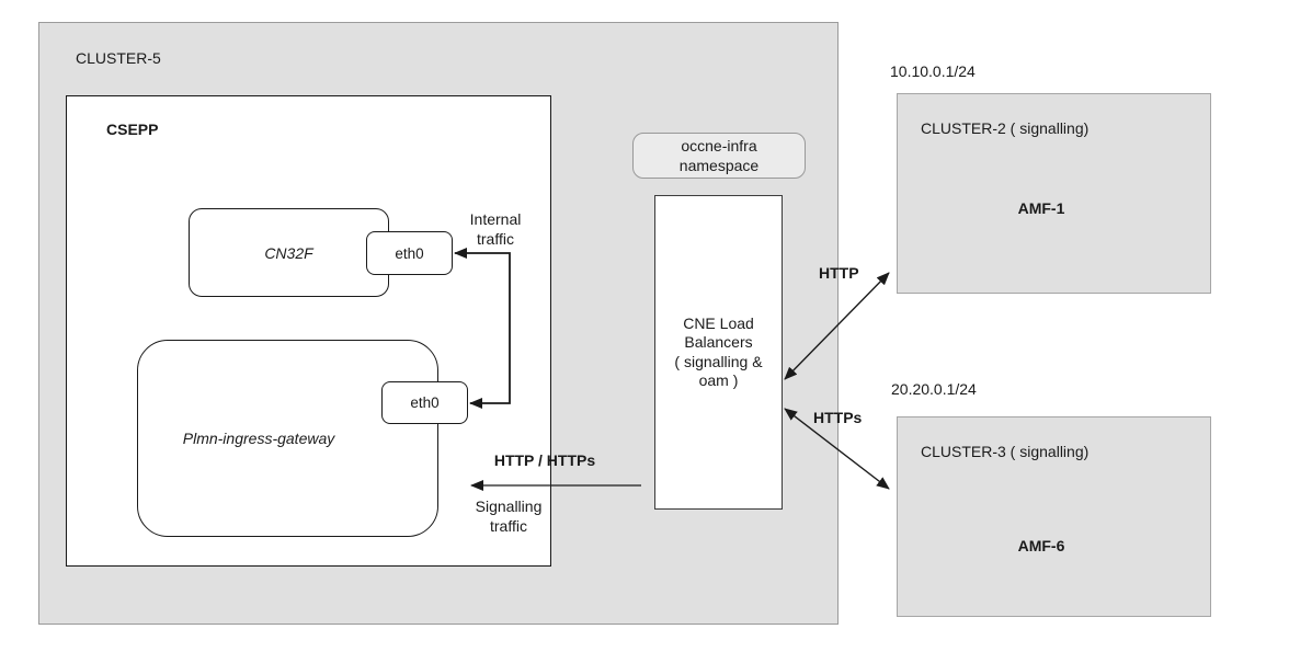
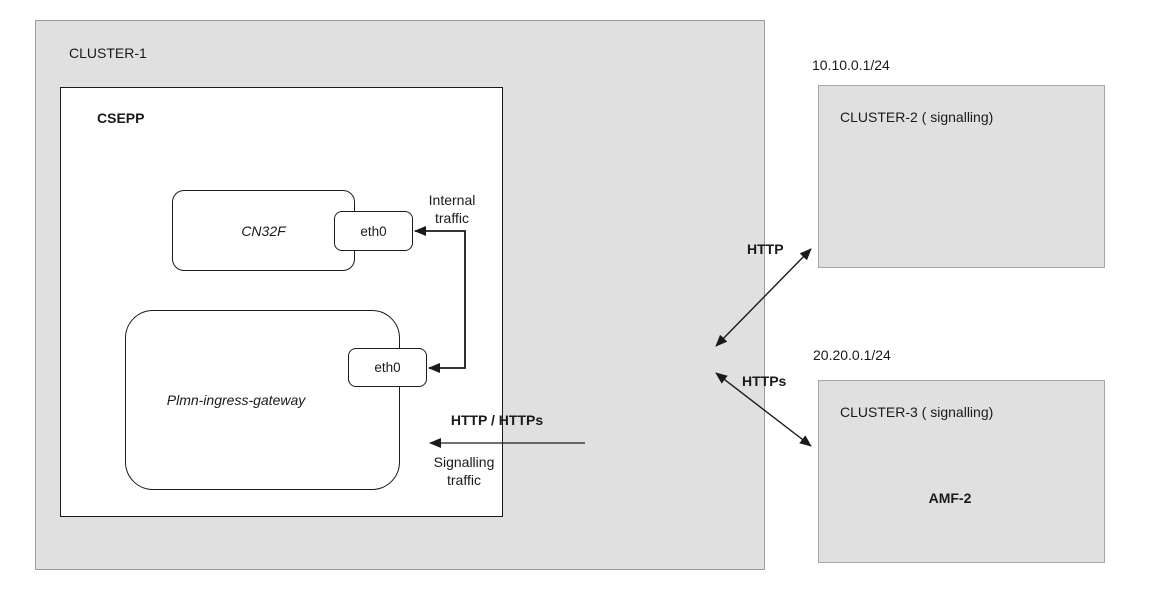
- CLUSTER-5
+ CLUSTER-1
  CSEPP
  CN32F
  eth0
  Plmn-ingress-gateway
  eth0
- occne-infra
- namespace
- CNE Load
- Balancers
- ( signalling &
- oam )
  10.10.0.1/24
  CLUSTER-2 ( signalling)
- AMF-1
  20.20.0.1/24
  CLUSTER-3 ( signalling)
- AMF-6
+ AMF-2
  Internal
  traffic
  HTTP / HTTPs
  Signalling
  traffic
  HTTP
  HTTPs
